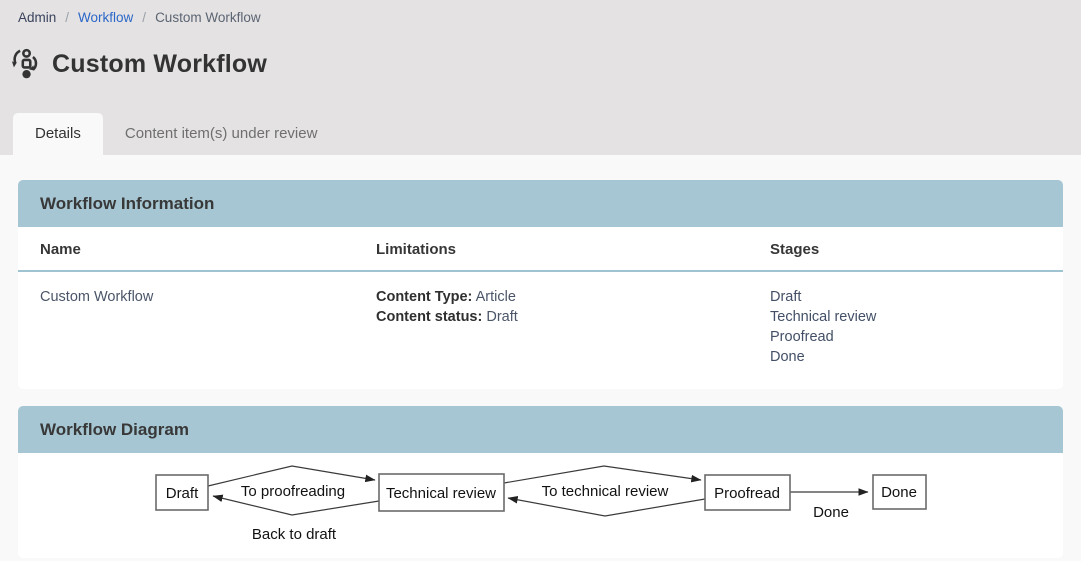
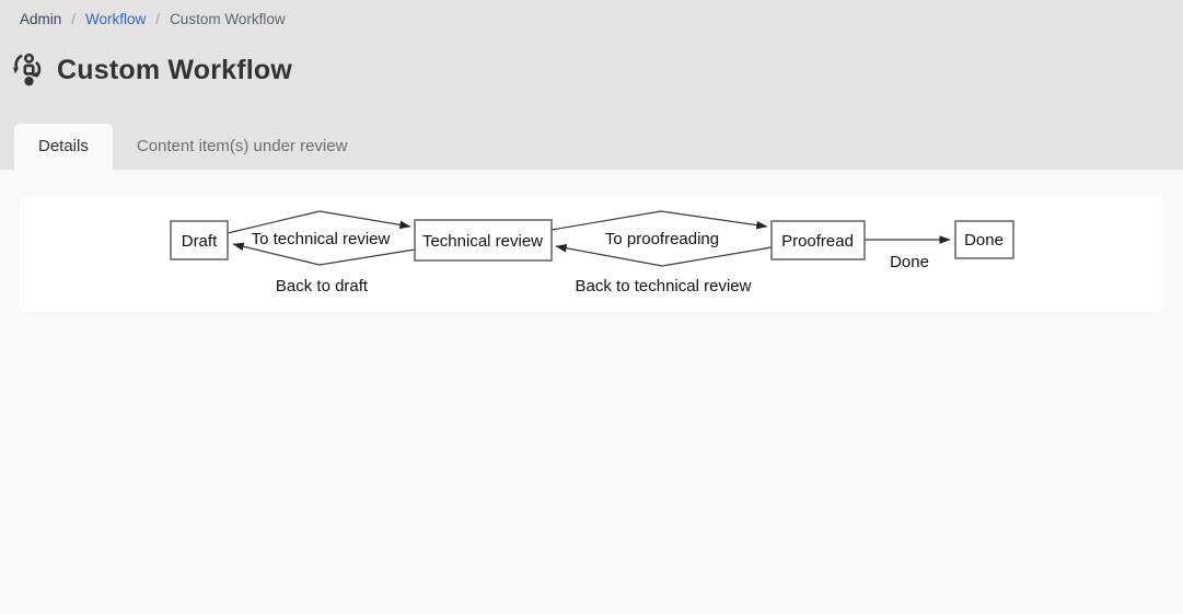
  Admin
  /
  Workflow
  /
  Custom Workflow
  Custom Workflow
  Details
  Content item(s) under review
- Workflow Information
- Name	Limitations	Stages
- Custom Workflow	Content Type: Article Content status: Draft	Draft Technical review Proofread Done
- Workflow Diagram
- To proofreading
+ To technical review
  Back to draft
- To technical review
+ To proofreading
+ Back to technical review
  Done
  Draft
  Technical review
  Proofread
  Done
